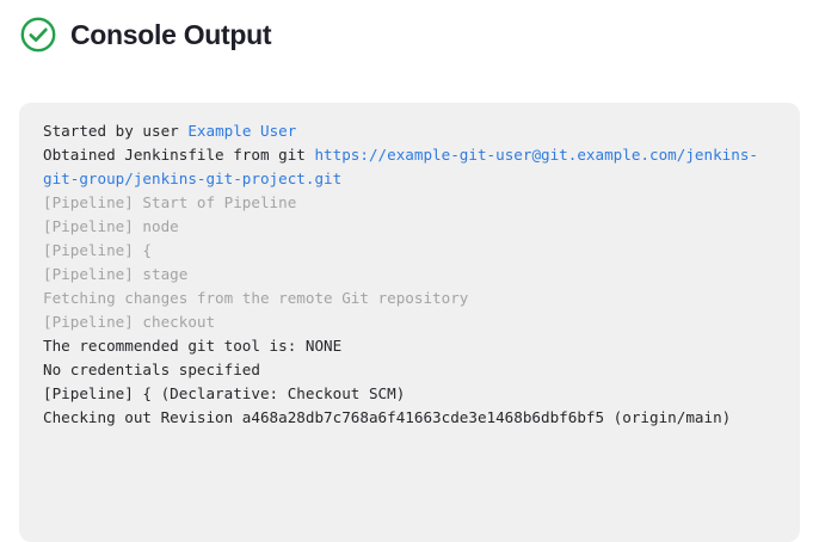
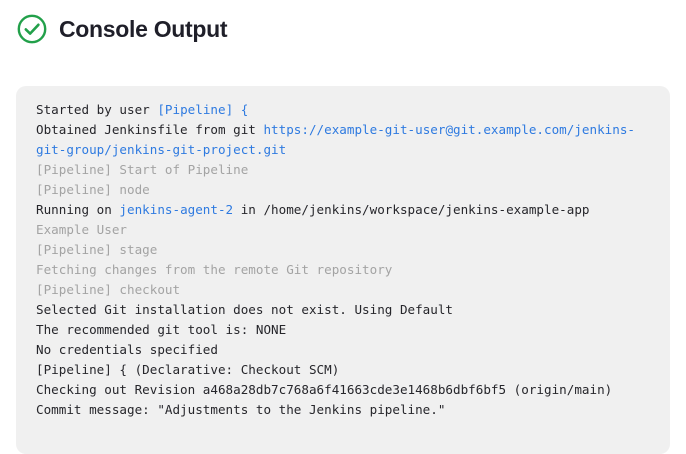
  Console Output
- Started by user Example User
+ Started by user [Pipeline] {
  Obtained Jenkinsfile from git https://example-git-user@git.example.com/jenkins-git-group/jenkins-git-project.git
  [Pipeline] Start of Pipeline
  [Pipeline] node
+ Running on jenkins-agent-2 in /home/jenkins/workspace/jenkins-example-app
- [Pipeline] {
+ Example User
  [Pipeline] stage
  Fetching changes from the remote Git repository
  [Pipeline] checkout
+ Selected Git installation does not exist. Using Default
  The recommended git tool is: NONE
  No credentials specified
  [Pipeline] { (Declarative: Checkout SCM)
  Checking out Revision a468a28db7c768a6f41663cde3e1468b6dbf6bf5 (origin/main)
+ Commit message: "Adjustments to the Jenkins pipeline."
